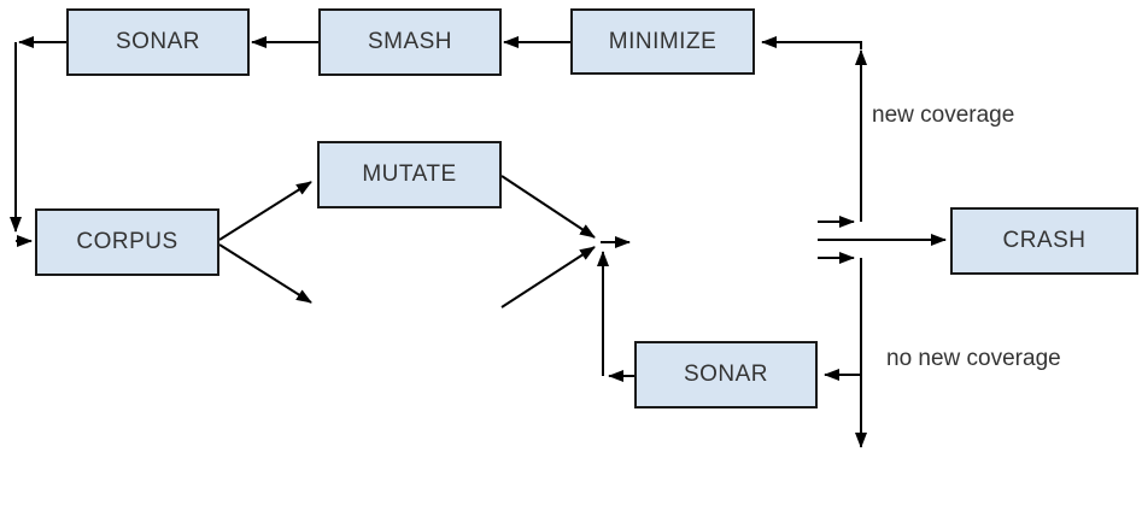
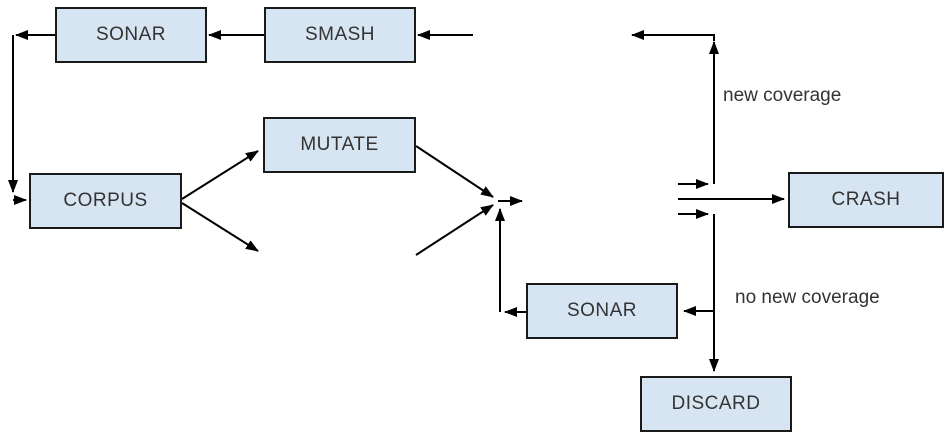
  SONAR
  SMASH
- MINIMIZE
  CORPUS
  MUTATE
  CRASH
  SONAR
+ DISCARD
  new coverage
  no new coverage
